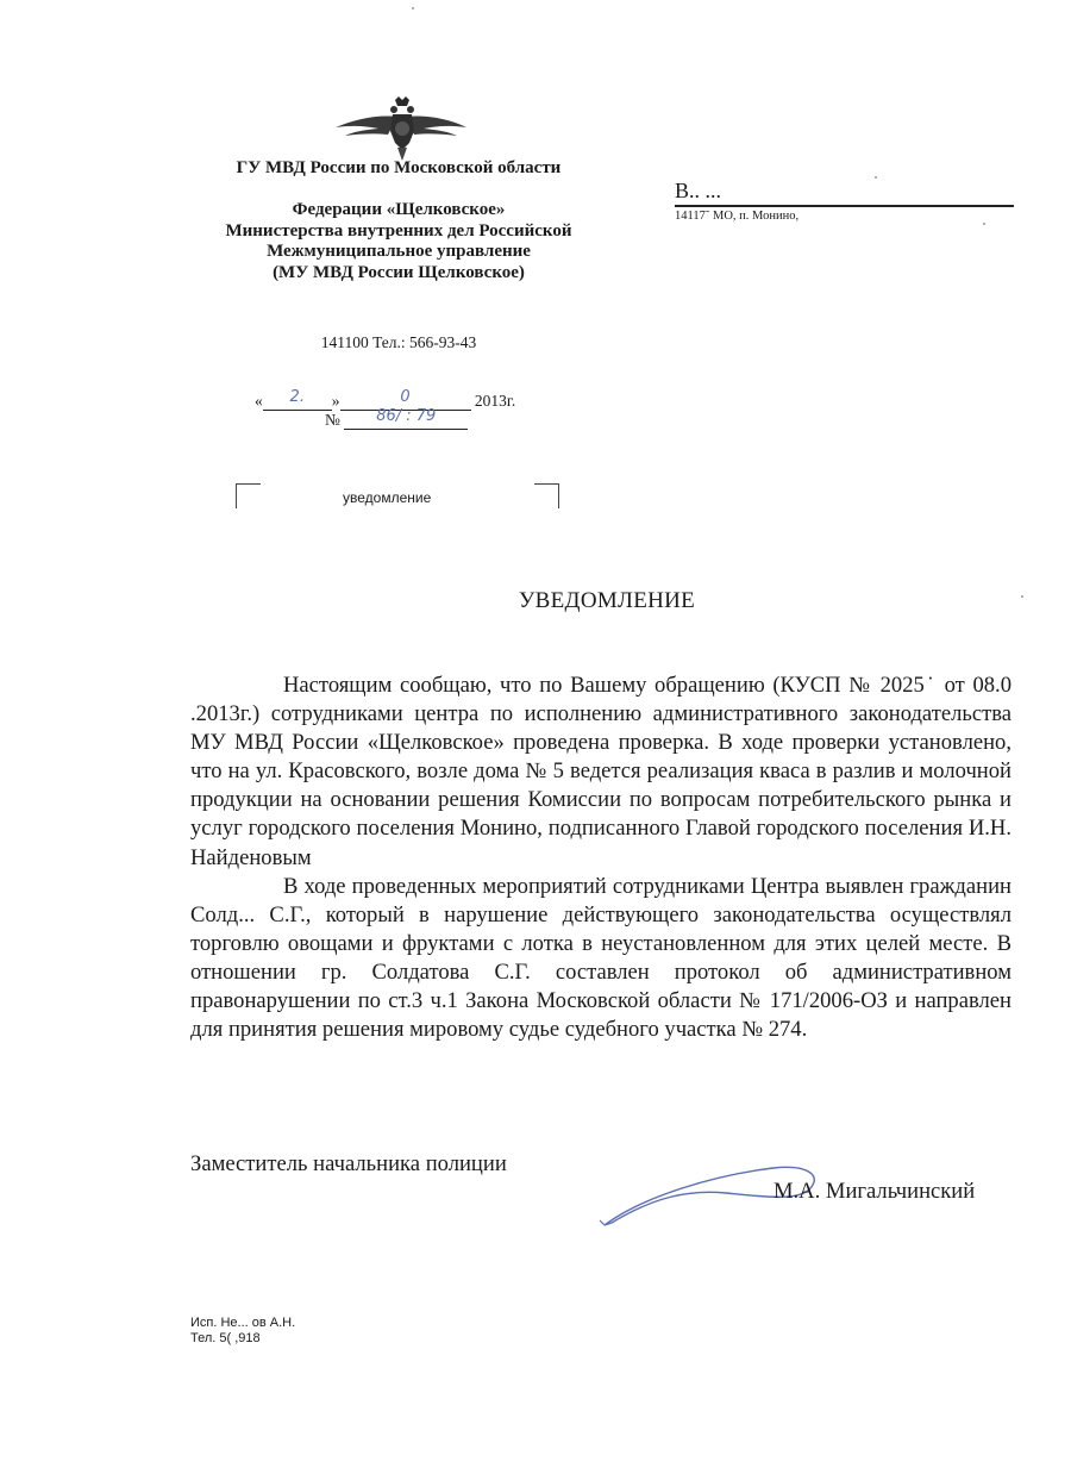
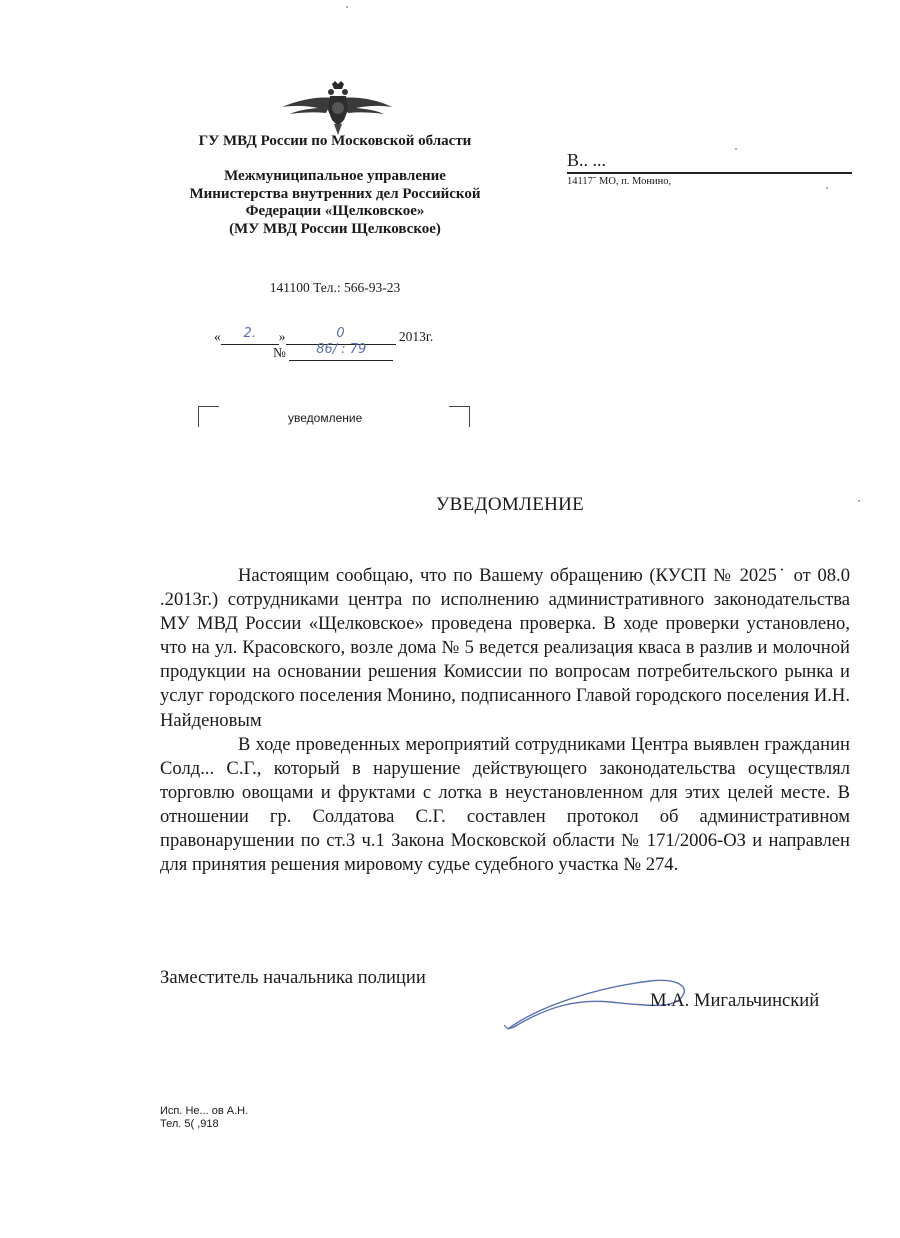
  ГУ МВД России по Московской области
- Федерации «Щелковское»
+ Межмуниципальное управление
  Министерства внутренних дел Российской
- Межмуниципальное управление
+ Федерации «Щелковское»
  (МУ МВД России Щелковское)
- 141100 Тел.: 566-93-43
+ 141100 Тел.: 566-93-23
  «
  2.
  »
  0
  2013г.
  №
  86/ : 79
  В.. ...
  14117˜ МО, п. Монино,
  уведомление
  УВЕДОМЛЕНИЕ
  Настоящим сообщаю, что по Вашему обращению (КУСП № 2025˙ от 08.0 .2013г.) сотрудниками центра по исполнению административного законодательства МУ МВД России «Щелковское» проведена проверка. В ходе проверки установлено, что на ул. Красовского, возле дома № 5 ведется реализация кваса в разлив и молочной продукции на основании решения Комиссии по вопросам потребительского рынка и услуг городского поселения Монино, подписанного Главой городского поселения И.Н. Найденовым
  В ходе проведенных мероприятий сотрудниками Центра выявлен гражданин Солд... С.Г., который в нарушение действующего законодательства осуществлял торговлю овощами и фруктами с лотка в неустановленном для этих целей месте. В отношении гр. Солдатова С.Г. составлен протокол об административном правонарушении по ст.3 ч.1 Закона Московской области № 171/2006-ОЗ и направлен для принятия решения мировому судье судебного участка № 274.
  Заместитель начальника полиции
  М.А. Мигальчинский
  Исп. Не... ов А.Н.
  Тел. 5( ,918
